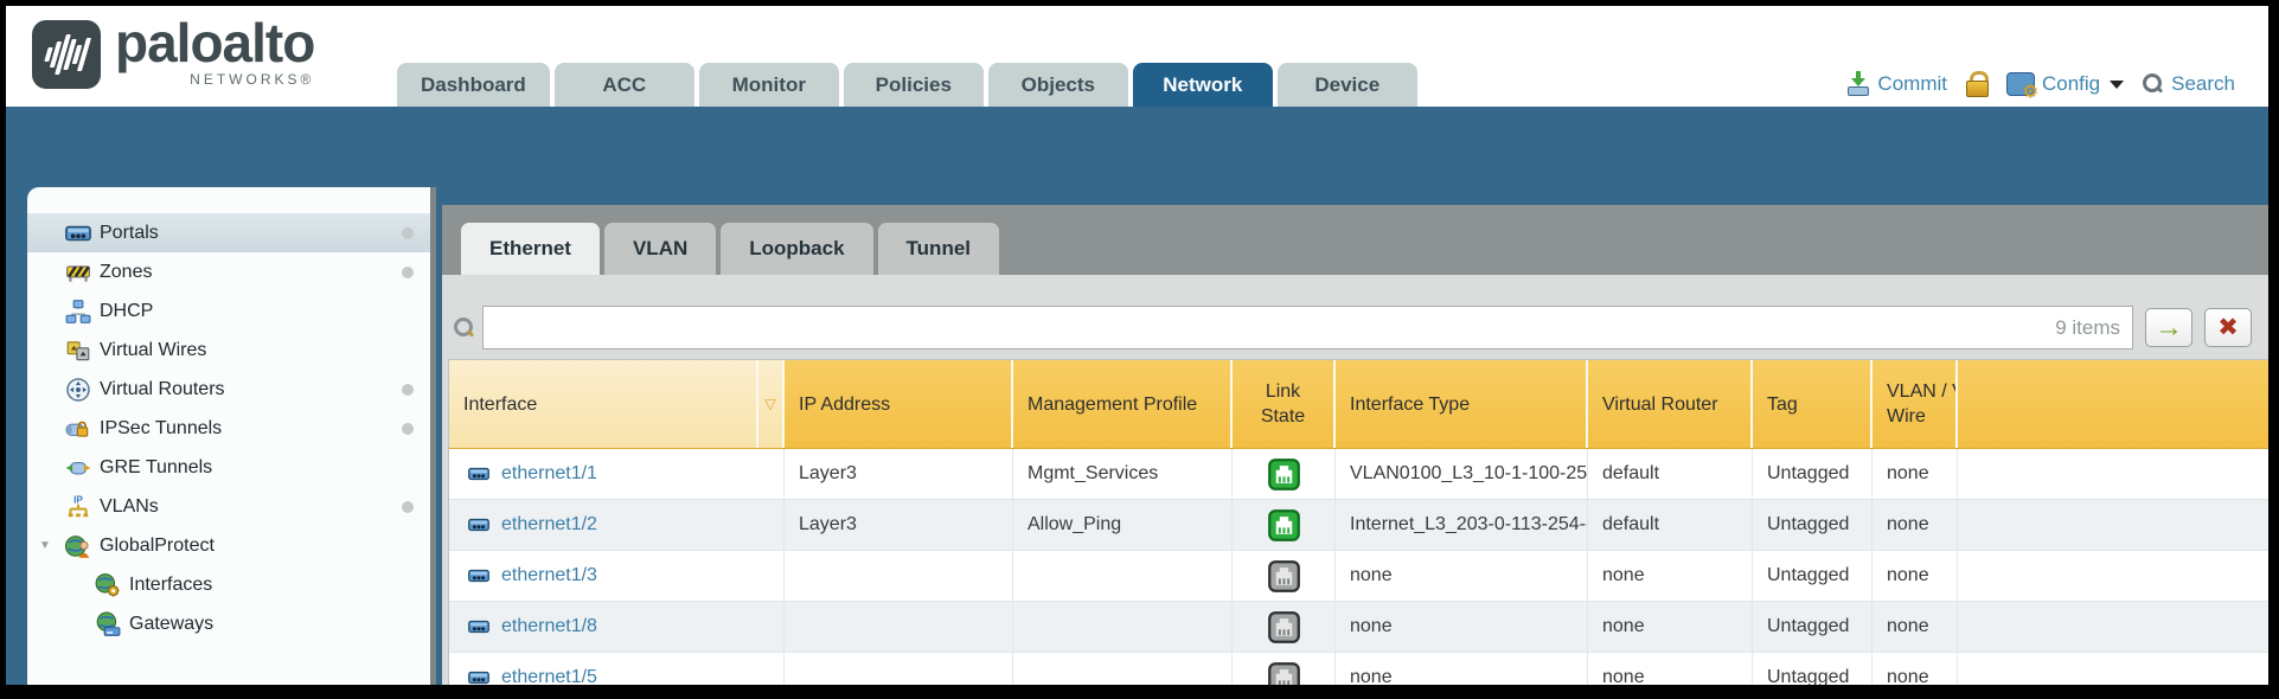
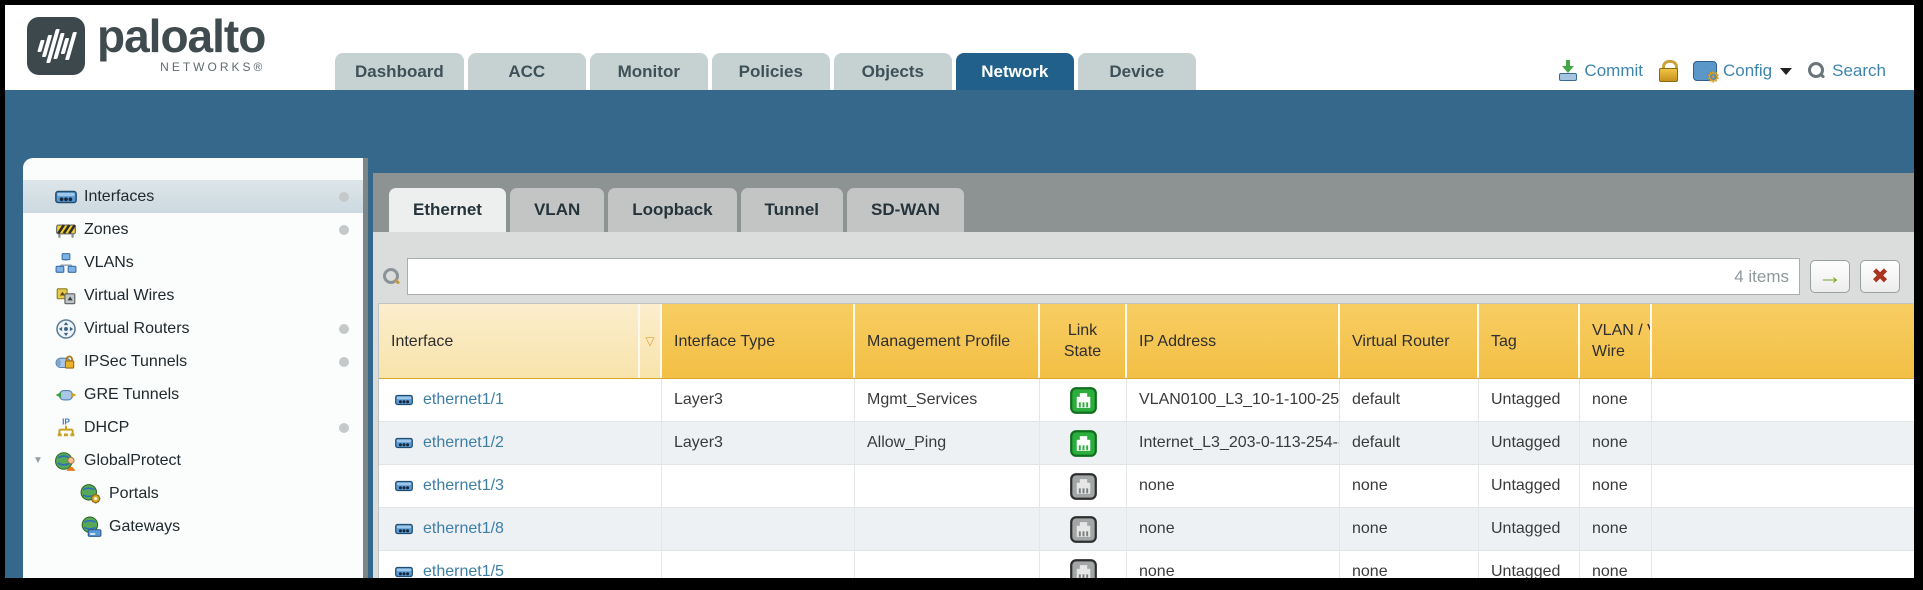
  paloalto
  NETWORKS®
  Dashboard
  ACC
  Monitor
  Policies
  Objects
  Network
  Device
  Commit
  Config
  Search
- Portals
+ Interfaces
  Zones
- DHCP
+ VLANs
  Virtual Wires
  Virtual Routers
  IPSec Tunnels
  GRE Tunnels
- VLANs
+ DHCP
  ▼
  GlobalProtect
- Interfaces
+ Portals
  Gateways
  Ethernet
  VLAN
  Loopback
  Tunnel
+ SD-WAN
- 9 items
+ 4 items
  →
  ✖
  Interface
  ▽
- IP Address
+ Interface Type
  Management Profile
  Link State
- Interface Type
+ IP Address
  Virtual Router
  Tag
  VLAN /
  Wire
  ethernet1/1
  Layer3
  Mgmt_Services
  VLAN0100_L3_10-1-100-25
  default
  Untagged
  none
  ethernet1/2
  Layer3
  Allow_Ping
  Internet_L3_203-0-113-254-
  default
  Untagged
  none
  ethernet1/3
  none
  none
  Untagged
  none
  ethernet1/8
  none
  none
  Untagged
  none
  ethernet1/5
  none
  none
  Untagged
  none
